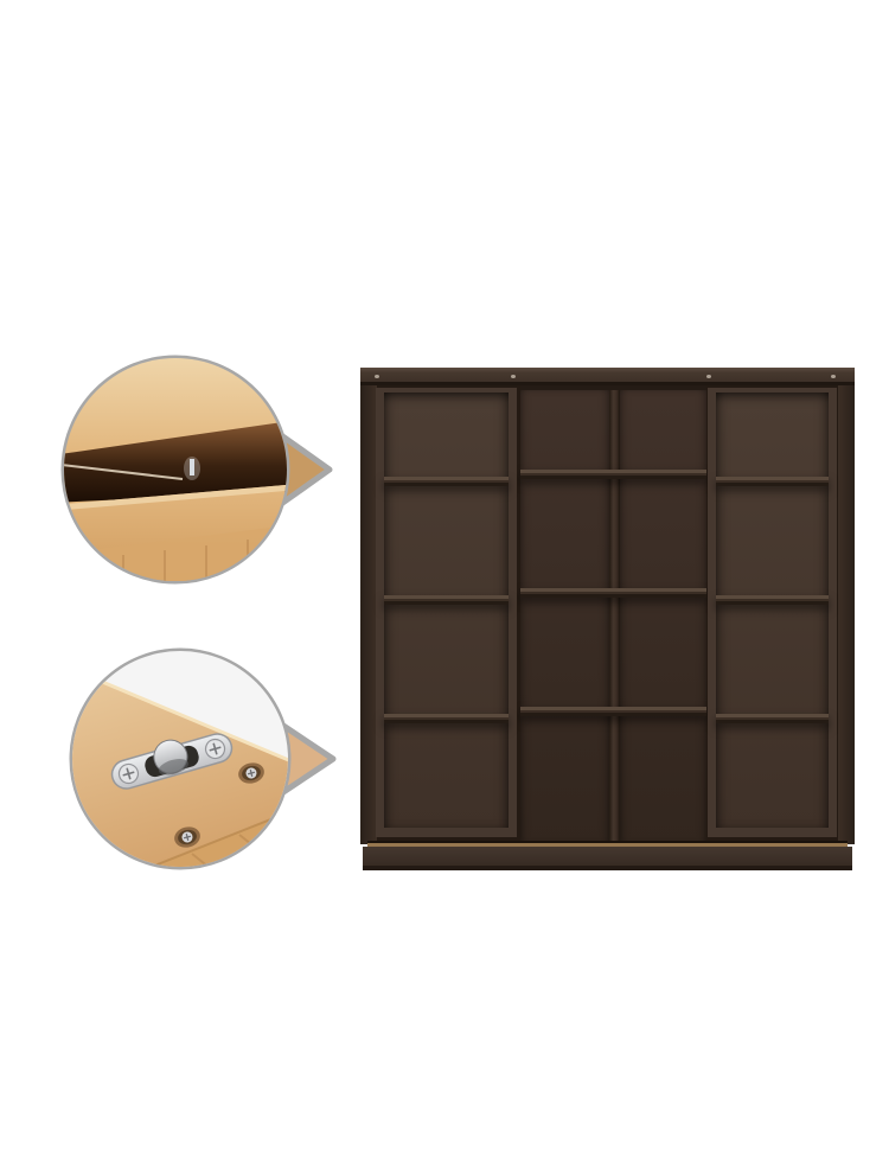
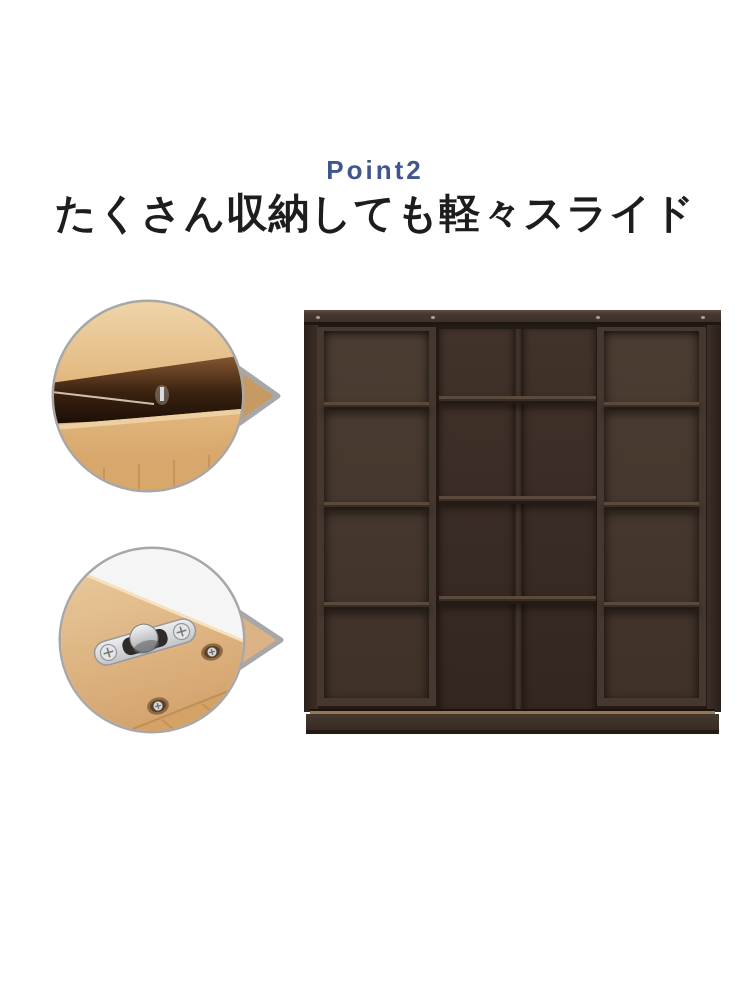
+ Point2
+ たくさん収納しても軽々スライド
